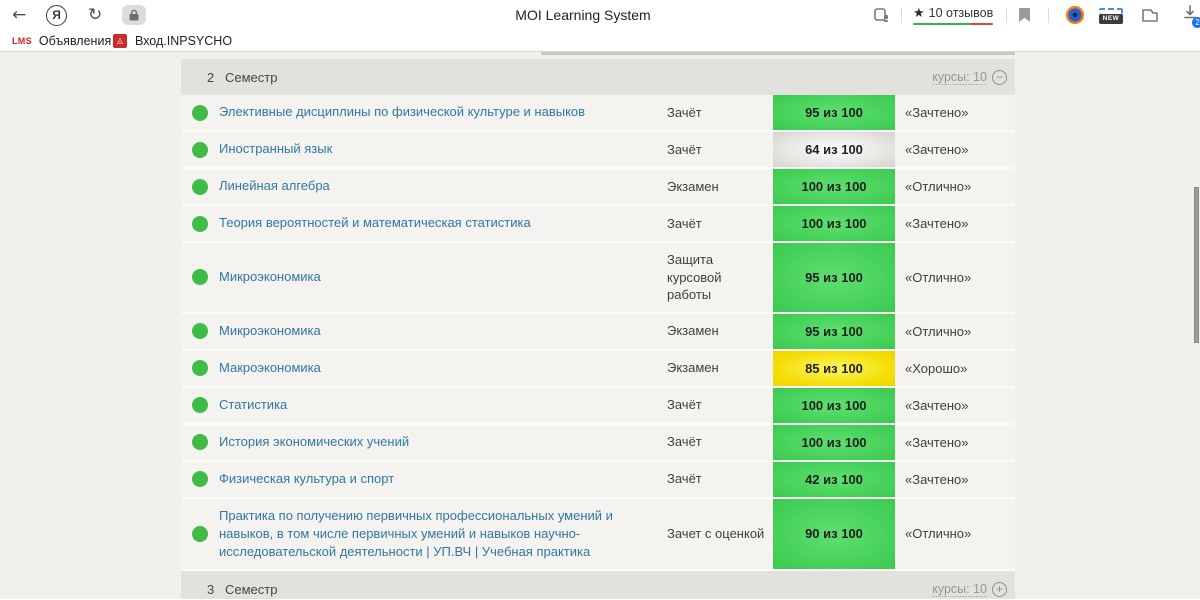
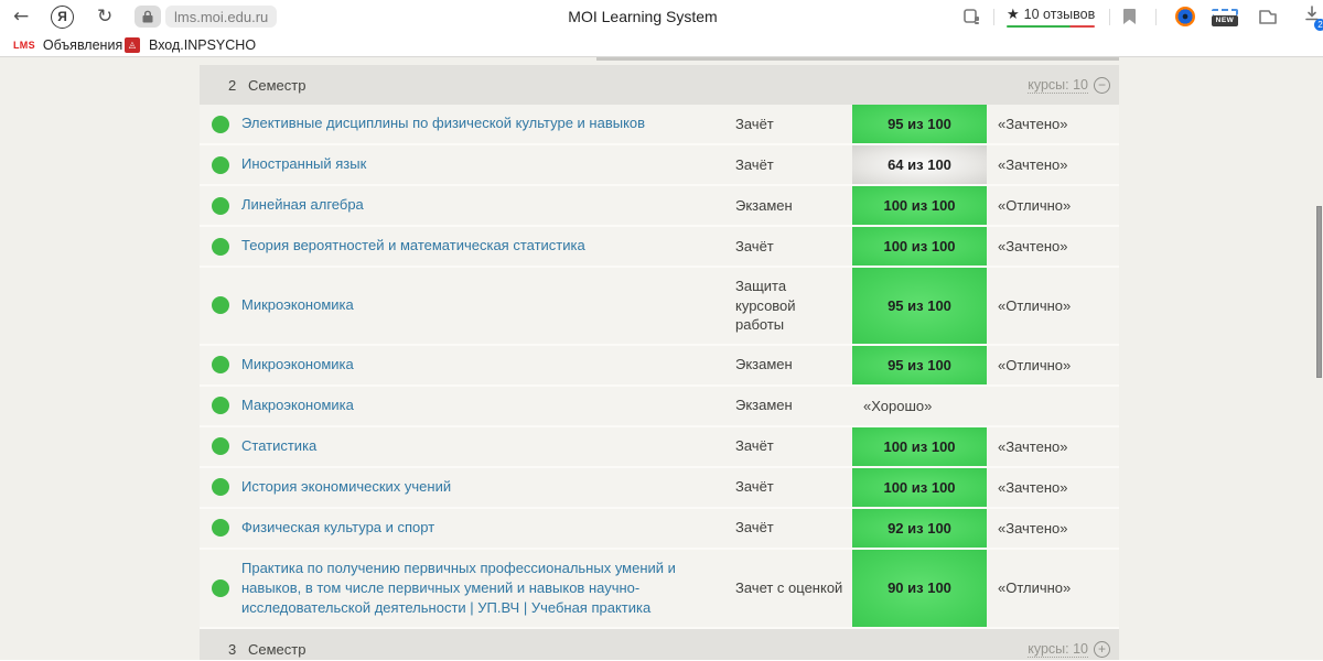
  ←
  Я
  ↻
+ lms.moi.edu.ru
  MOI Learning System
  ★
  10 отзывов
  2
  LMS
  Объявления
  ◬
  Вход.INPSYCHO
  2
  Семестр
  курсы: 10
  −
  Элективные дисциплины по физической культуре и навыков
  Зачёт
  95 из 100
  «Зачтено»
  Иностранный язык
  Зачёт
  64 из 100
  «Зачтено»
  Линейная алгебра
  Экзамен
  100 из 100
  «Отлично»
  Теория вероятностей и математическая статистика
  Зачёт
  100 из 100
  «Зачтено»
  Микроэкономика
  Защита курсовой работы
  95 из 100
  «Отлично»
  Микроэкономика
  Экзамен
  95 из 100
  «Отлично»
  Макроэкономика
  Экзамен
- 85 из 100
  «Хорошо»
  Статистика
  Зачёт
  100 из 100
  «Зачтено»
  История экономических учений
  Зачёт
  100 из 100
  «Зачтено»
  Физическая культура и спорт
  Зачёт
- 42 из 100
+ 92 из 100
  «Зачтено»
  Практика по получению первичных профессиональных умений и навыков, в том числе первичных умений и навыков научно-исследовательской деятельности | УП.ВЧ | Учебная практика
  Зачет с оценкой
  90 из 100
  «Отлично»
  3
  Семестр
  курсы: 10
  +
